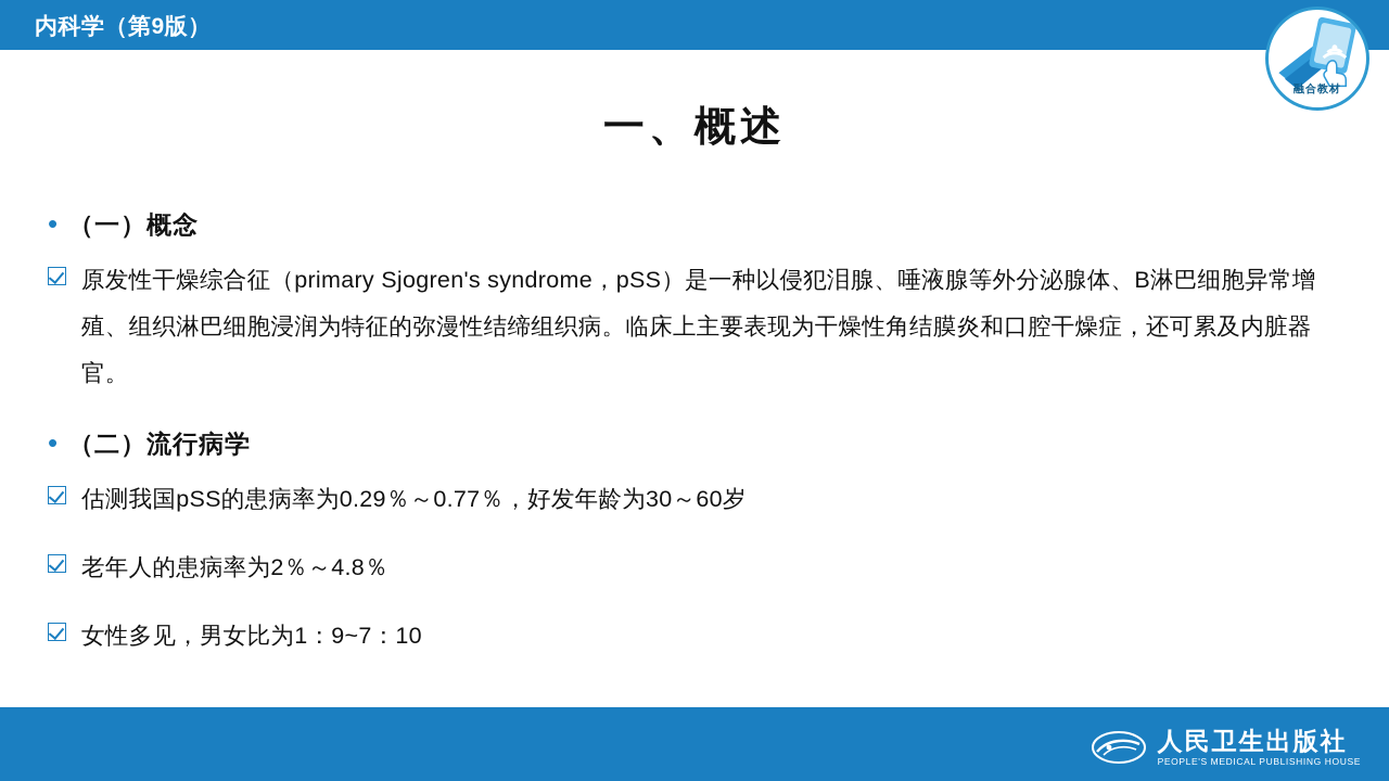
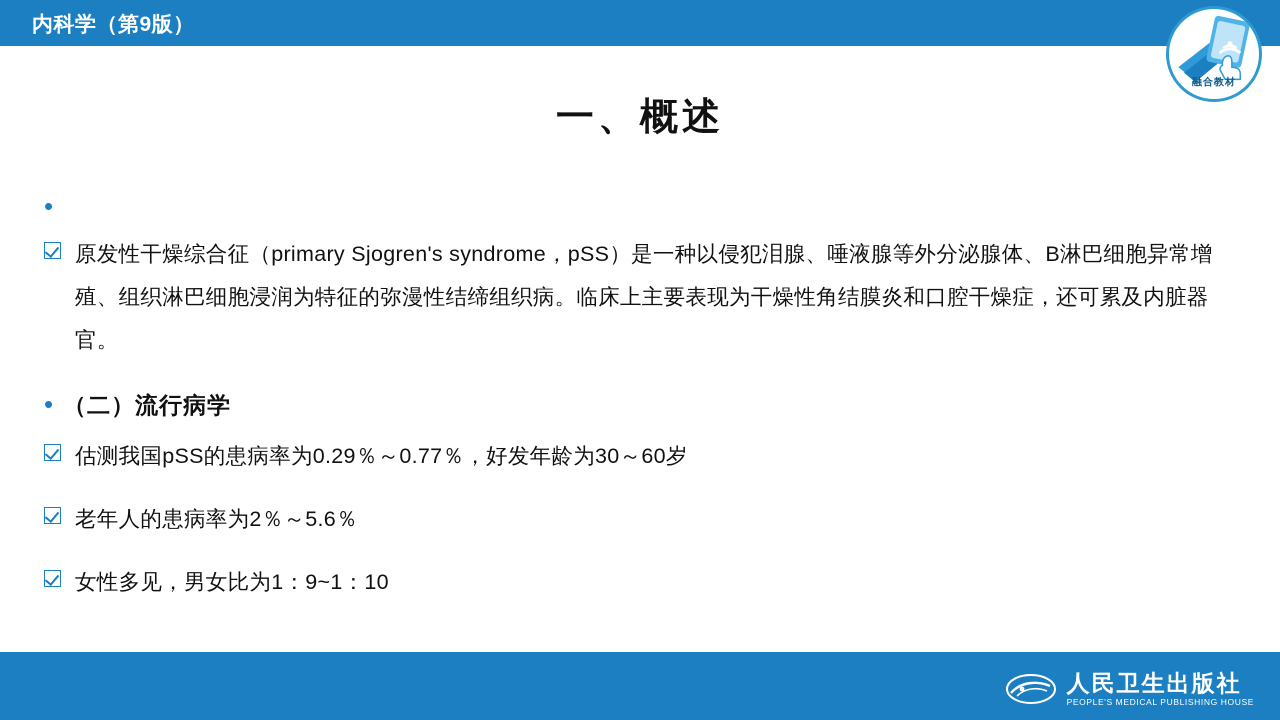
  内科学（第9版）
  融合教材
  一、概述
  •
- （一）概念
  原发性干燥综合征（primary Sjogren's syndrome，pSS）是一种以侵犯泪腺、唾液腺等外分泌腺体、B淋巴细胞异常增殖、组织淋巴细胞浸润为特征的弥漫性结缔组织病。临床上主要表现为干燥性角结膜炎和口腔干燥症，还可累及内脏器官。
  •
  （二）流行病学
  估测我国pSS的患病率为0.29％～0.77％，好发年龄为30～60岁
- 老年人的患病率为2％～4.8％
+ 老年人的患病率为2％～5.6％
- 女性多见，男女比为1：9~7：10
+ 女性多见，男女比为1：9~1：10
  人民卫生出版社
  PEOPLE'S MEDICAL PUBLISHING HOUSE
